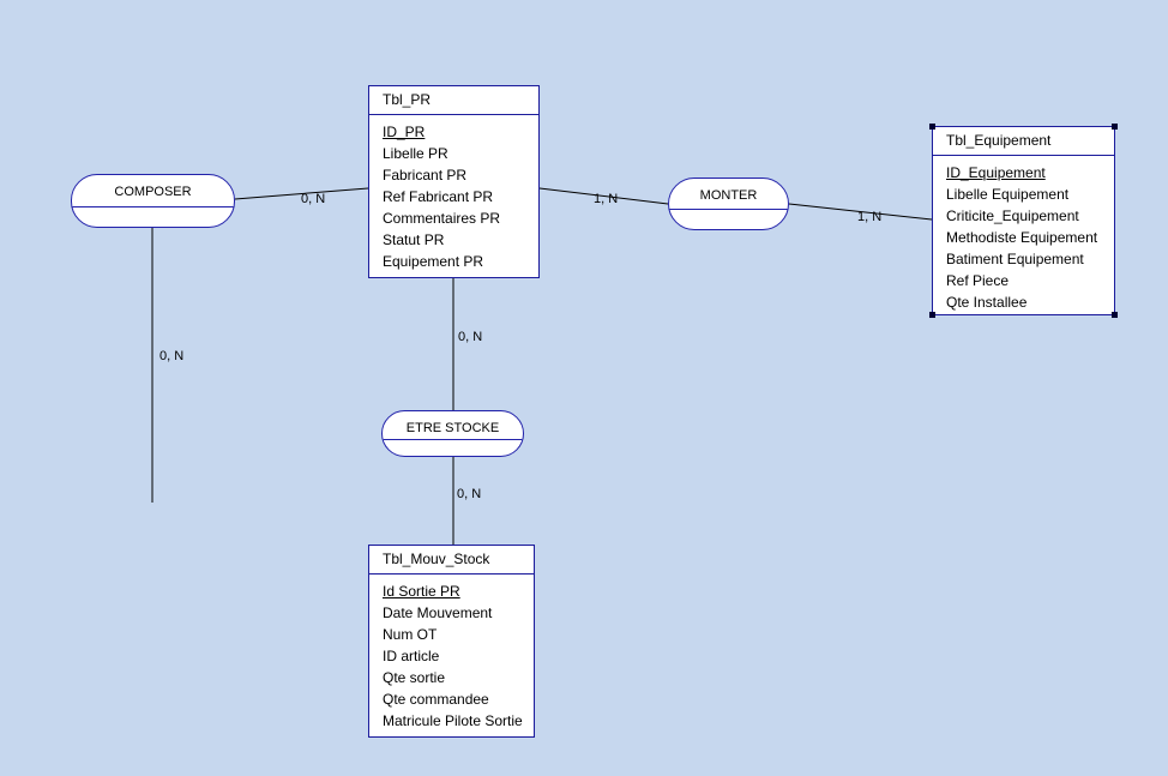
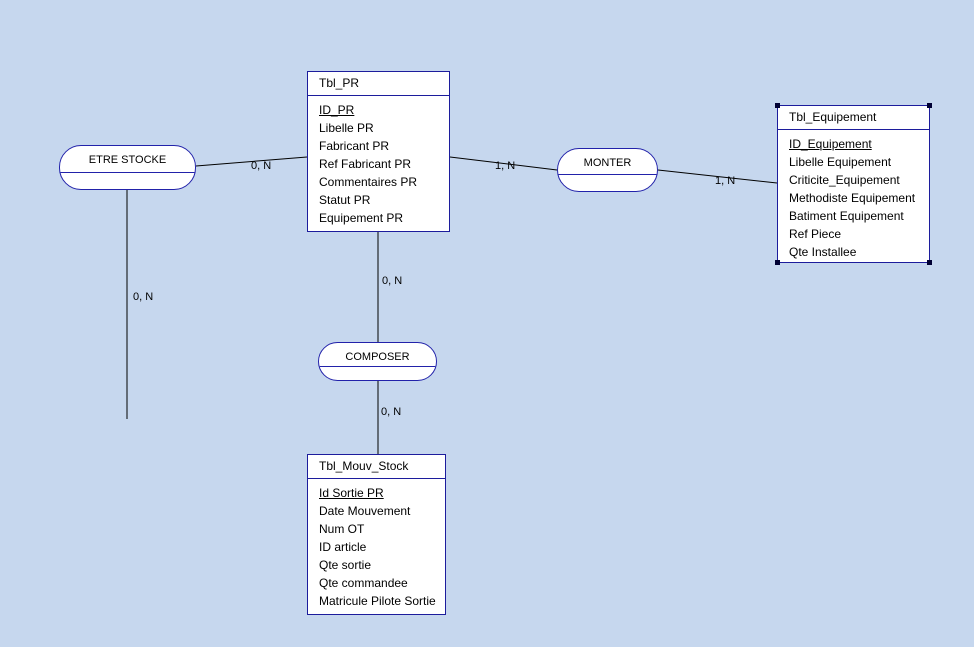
  Tbl_PR
  ID_PR
  Libelle PR
  Fabricant PR
  Ref Fabricant PR
  Commentaires PR
  Statut PR
  Equipement PR
  Tbl_Equipement
  ID_Equipement
  Libelle Equipement
  Criticite_Equipement
  Methodiste Equipement
  Batiment Equipement
  Ref Piece
  Qte Installee
  Tbl_Mouv_Stock
  Id Sortie PR
  Date Mouvement
  Num OT
  ID article
  Qte sortie
  Qte commandee
  Matricule Pilote Sortie
- COMPOSER
+ ETRE STOCKE
  MONTER
- ETRE STOCKE
+ COMPOSER
  0, N
  1, N
  1, N
  0, N
  0, N
  0, N
